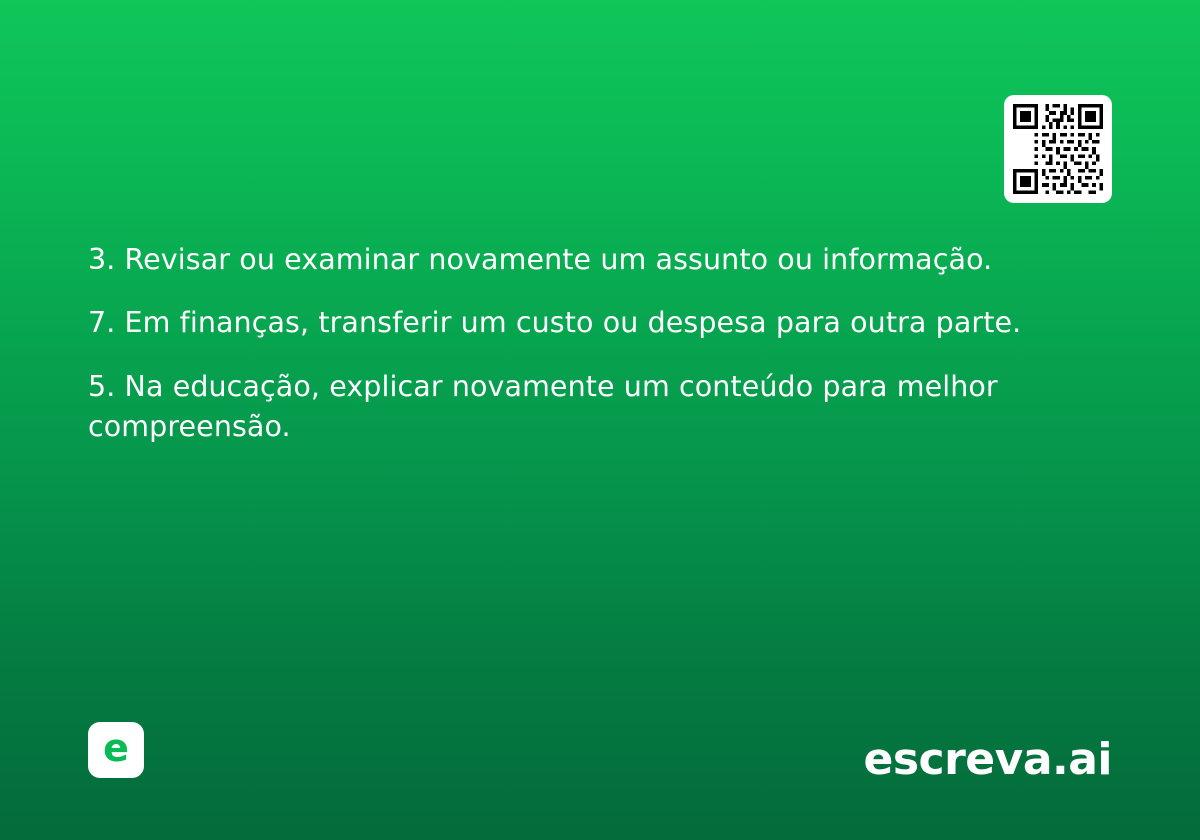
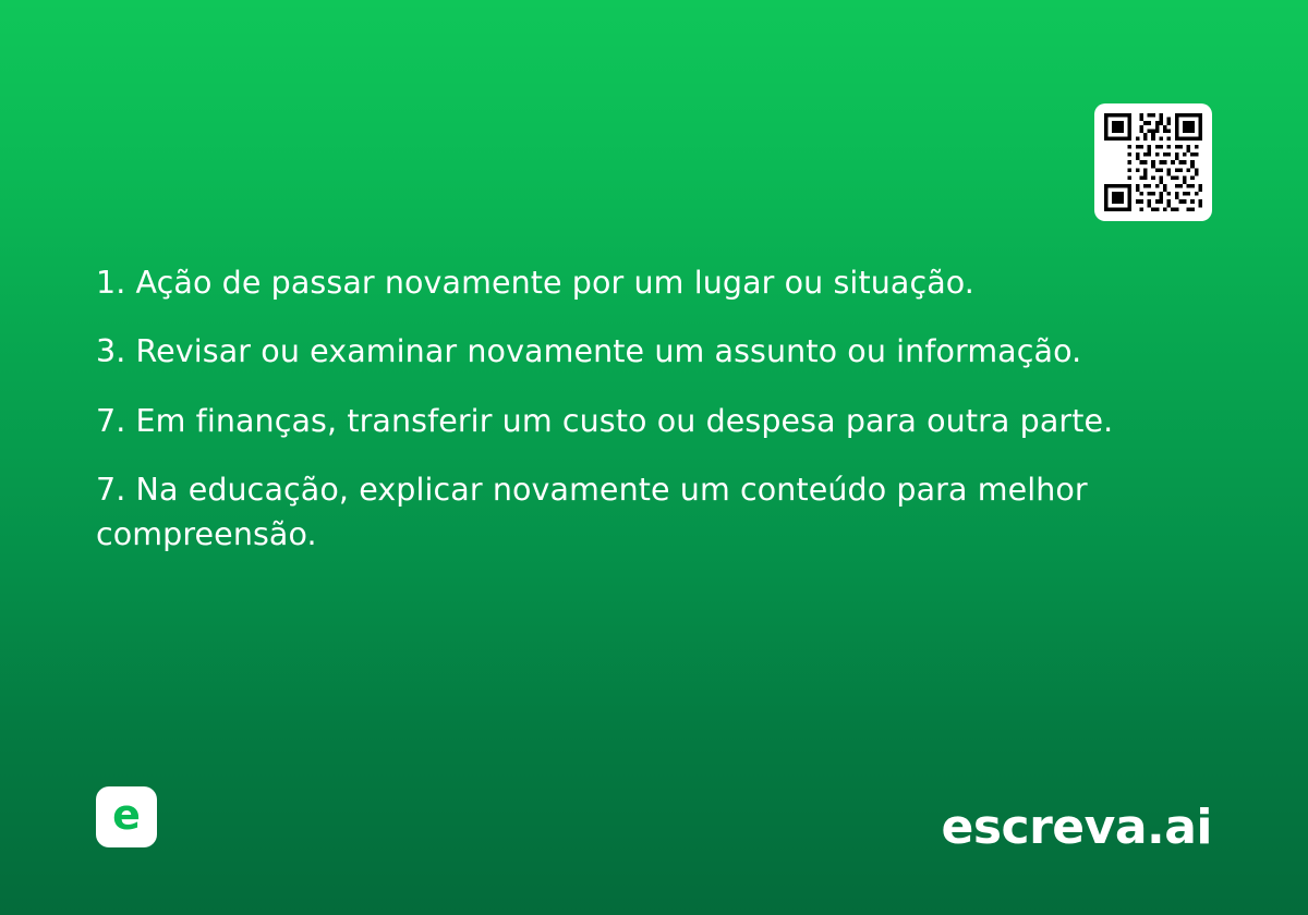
+ 1. Ação de passar novamente por um lugar ou situação.
  3. Revisar ou examinar novamente um assunto ou informação.
  7. Em finanças, transferir um custo ou despesa para outra parte.
- 5. Na educação, explicar novamente um conteúdo para melhor compreensão.
+ 7. Na educação, explicar novamente um conteúdo para melhor compreensão.
  e
  escreva.ai
